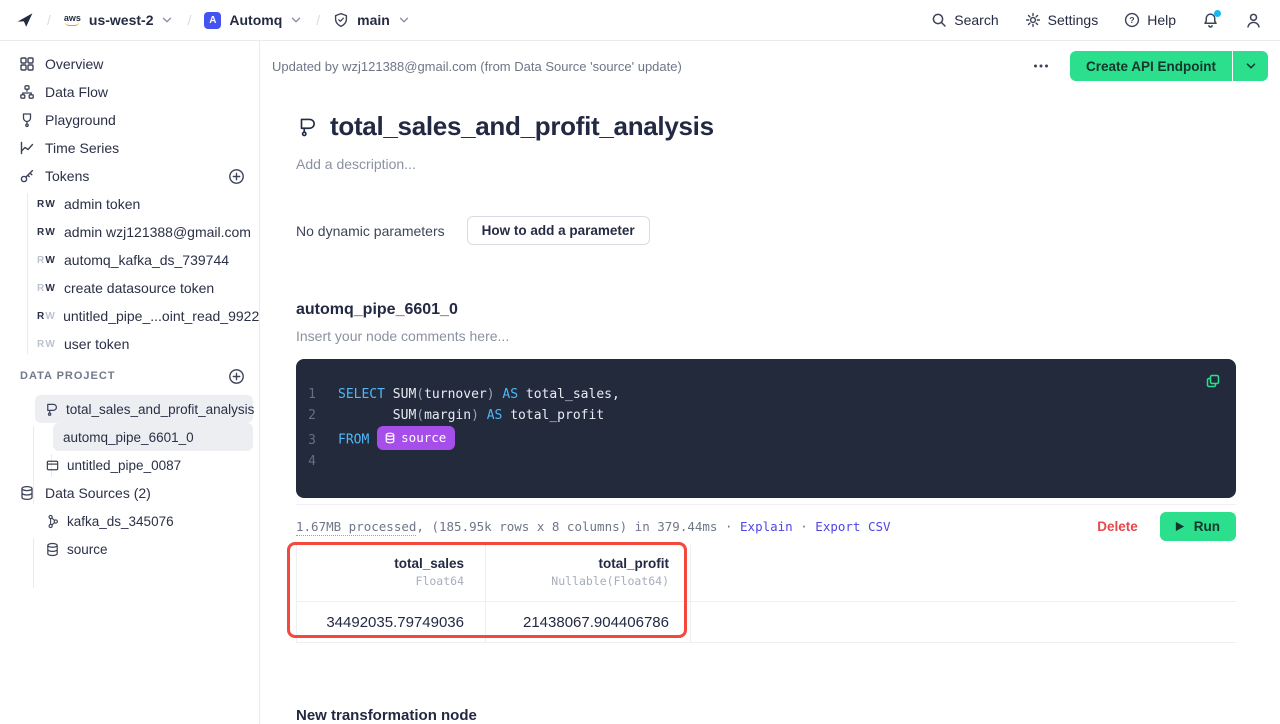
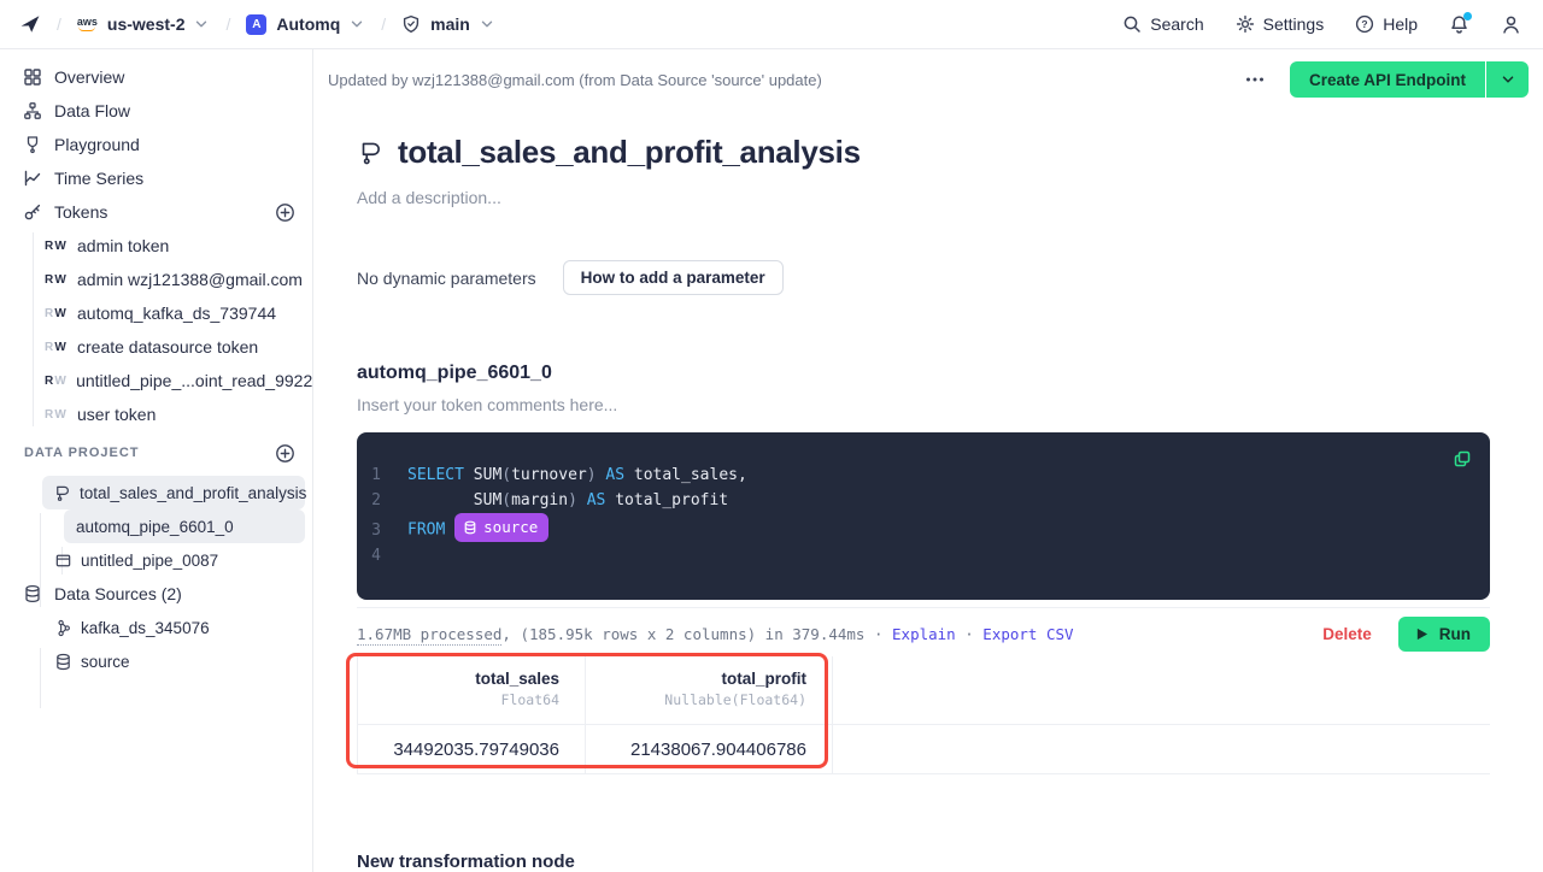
  /
  aws
  us-west-2
  /
  A
  Automq
  /
  main
  Search
  Settings
  ?
  Help
  Overview
  Data Flow
  Playground
  Time Series
  Tokens
  R
  W
  admin token
  R
  W
  admin wzj121388@gmail.com
  R
  W
  automq_kafka_ds_739744
  R
  W
  create datasource token
  R
  W
  untitled_pipe_...oint_read_9922
  R
  W
  user token
  DATA PROJECT
  total_sales_and_profit_analysis
  automq_pipe_6601_0
  untitled_pipe_0087
  Data Sources (2)
  kafka_ds_345076
  source
  Updated by wzj121388@gmail.com (from Data Source 'source' update)
  Create API Endpoint
  total_sales_and_profit_analysis
  Add a description...
  No dynamic parameters
  How to add a parameter
  automq_pipe_6601_0
- Insert your node comments here...
+ Insert your token comments here...
  1 SELECT SUM(turnover) AS total_sales,
  2 SUM(margin) AS total_profit
  3 FROM
  source
  4
- 1.67MB processed, (185.95k rows x 8 columns) in 379.44ms · Explain · Export CSV
+ 1.67MB processed, (185.95k rows x 2 columns) in 379.44ms · Explain · Export CSV
  Delete
  Run
  total_sales
  Float64
  total_profit
  Nullable(Float64)
  34492035.79749036
  21438067.904406786
  New transformation node
